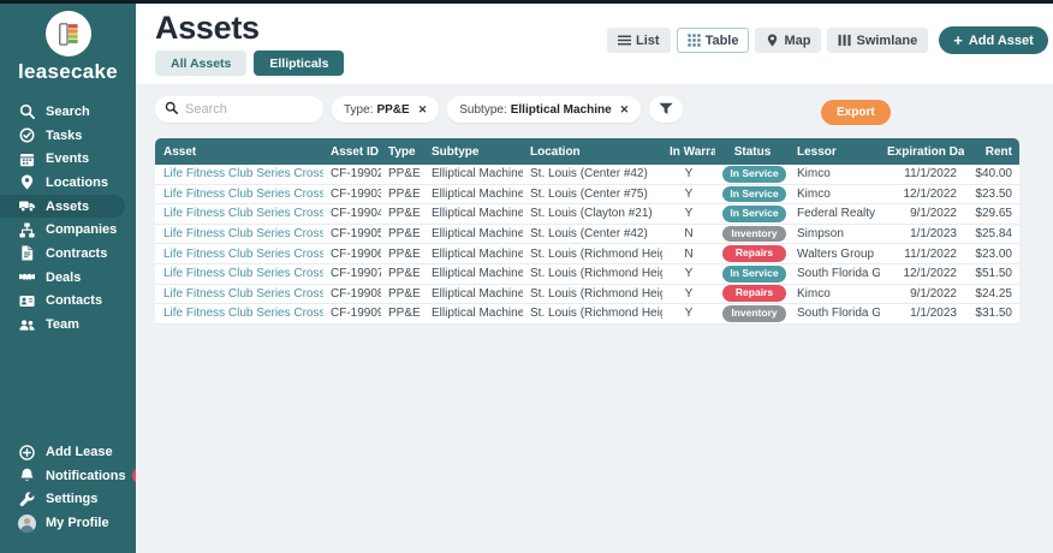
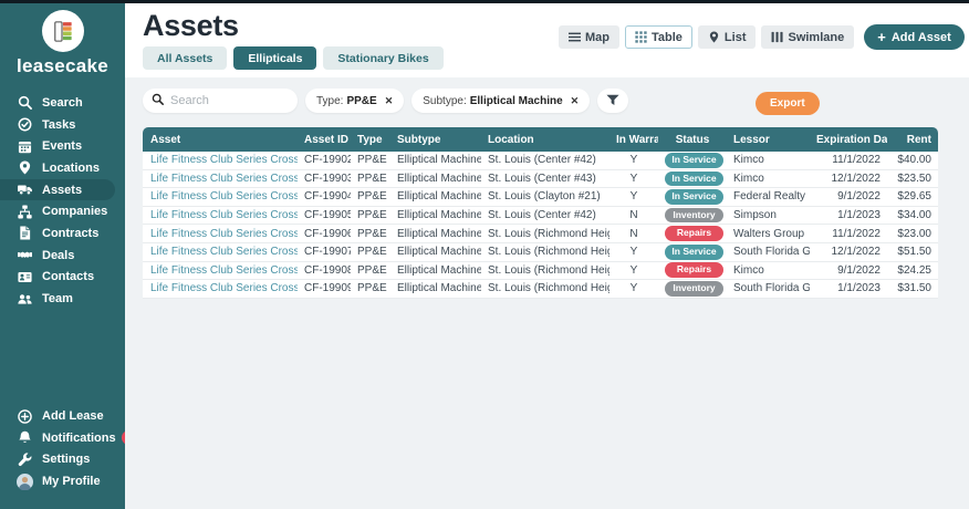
  leasecake
  Search
  Tasks
  Events
  Locations
  Assets
  Companies
  Contracts
  Deals
  Contacts
  Team
  Add Lease
  Notifications
  Settings
  My Profile
  Assets
- List
+ Map
  Table
- Map
+ List
  Swimlane
  +
  Add Asset
  All Assets
  Ellipticals
+ Stationary Bikes
  Search
  Type:
  PP&E
  ✕
  Subtype:
  Elliptical Machine
  ✕
  Export
  Asset	Asset ID	Type	Subtype	Location	In Warra	Status	Lessor	Expiration Da	Rent
  Life Fitness Club Series Cross	CF-19902	PP&E	Elliptical Machine	St. Louis (Center #42)	Y	In Service	Kimco	11/1/2022	$40.00
- Life Fitness Club Series Cross	CF-19903	PP&E	Elliptical Machine	St. Louis (Center #75)	Y	In Service	Kimco	12/1/2022	$23.50
+ Life Fitness Club Series Cross	CF-19903	PP&E	Elliptical Machine	St. Louis (Center #43)	Y	In Service	Kimco	12/1/2022	$23.50
  Life Fitness Club Series Cross	CF-19904	PP&E	Elliptical Machine	St. Louis (Clayton #21)	Y	In Service	Federal Realty	9/1/2022	$29.65
- Life Fitness Club Series Cross	CF-19905	PP&E	Elliptical Machine	St. Louis (Center #42)	N	Inventory	Simpson	1/1/2023	$25.84
+ Life Fitness Club Series Cross	CF-19905	PP&E	Elliptical Machine	St. Louis (Center #42)	N	Inventory	Simpson	1/1/2023	$34.00
  Life Fitness Club Series Cross	CF-19906	PP&E	Elliptical Machine	St. Louis (Richmond Hei	N	Repairs	Walters Group	11/1/2022	$23.00
  Life Fitness Club Series Cross	CF-19907	PP&E	Elliptical Machine	St. Louis (Richmond Hei	Y	In Service	South Florida G	12/1/2022	$51.50
  Life Fitness Club Series Cross	CF-19908	PP&E	Elliptical Machine	St. Louis (Richmond Hei	Y	Repairs	Kimco	9/1/2022	$24.25
  Life Fitness Club Series Cross	CF-19909	PP&E	Elliptical Machine	St. Louis (Richmond Hei	Y	Inventory	South Florida G	1/1/2023	$31.50
